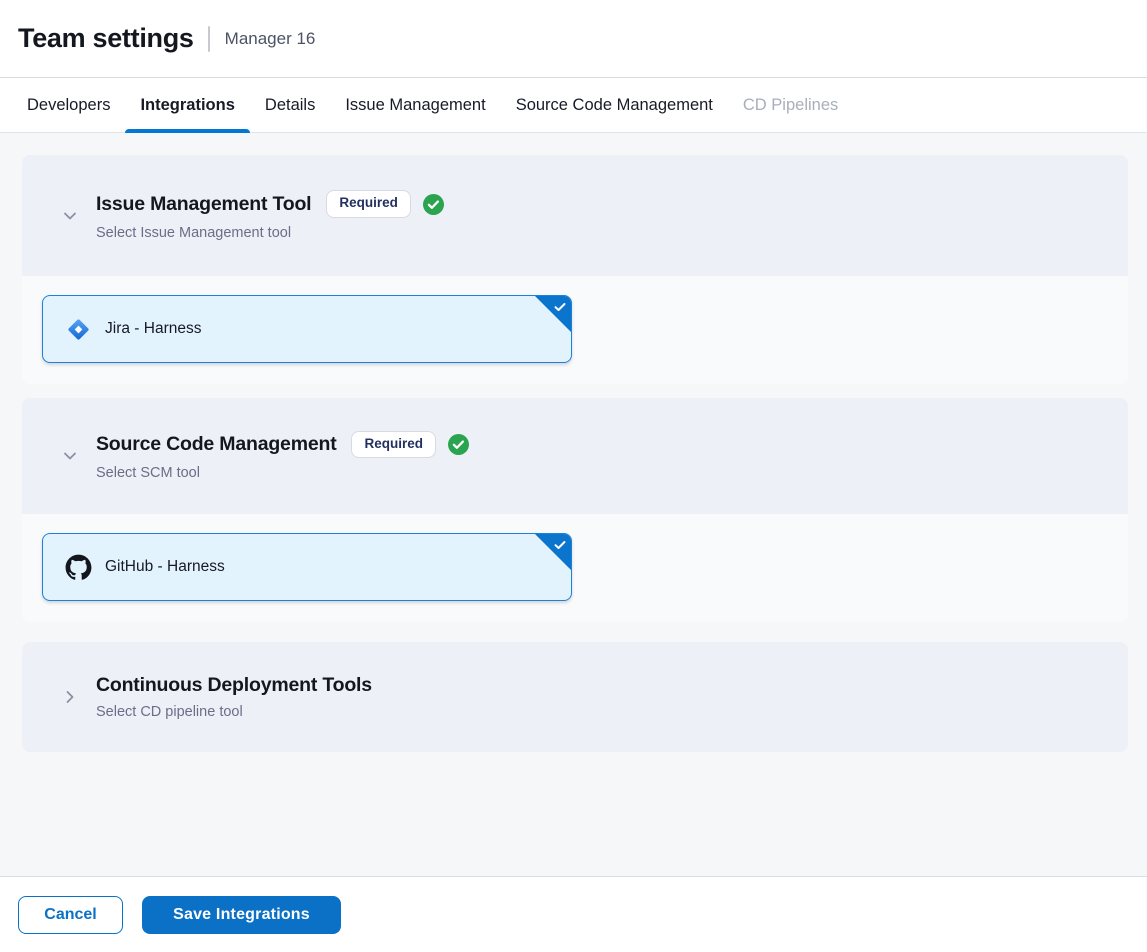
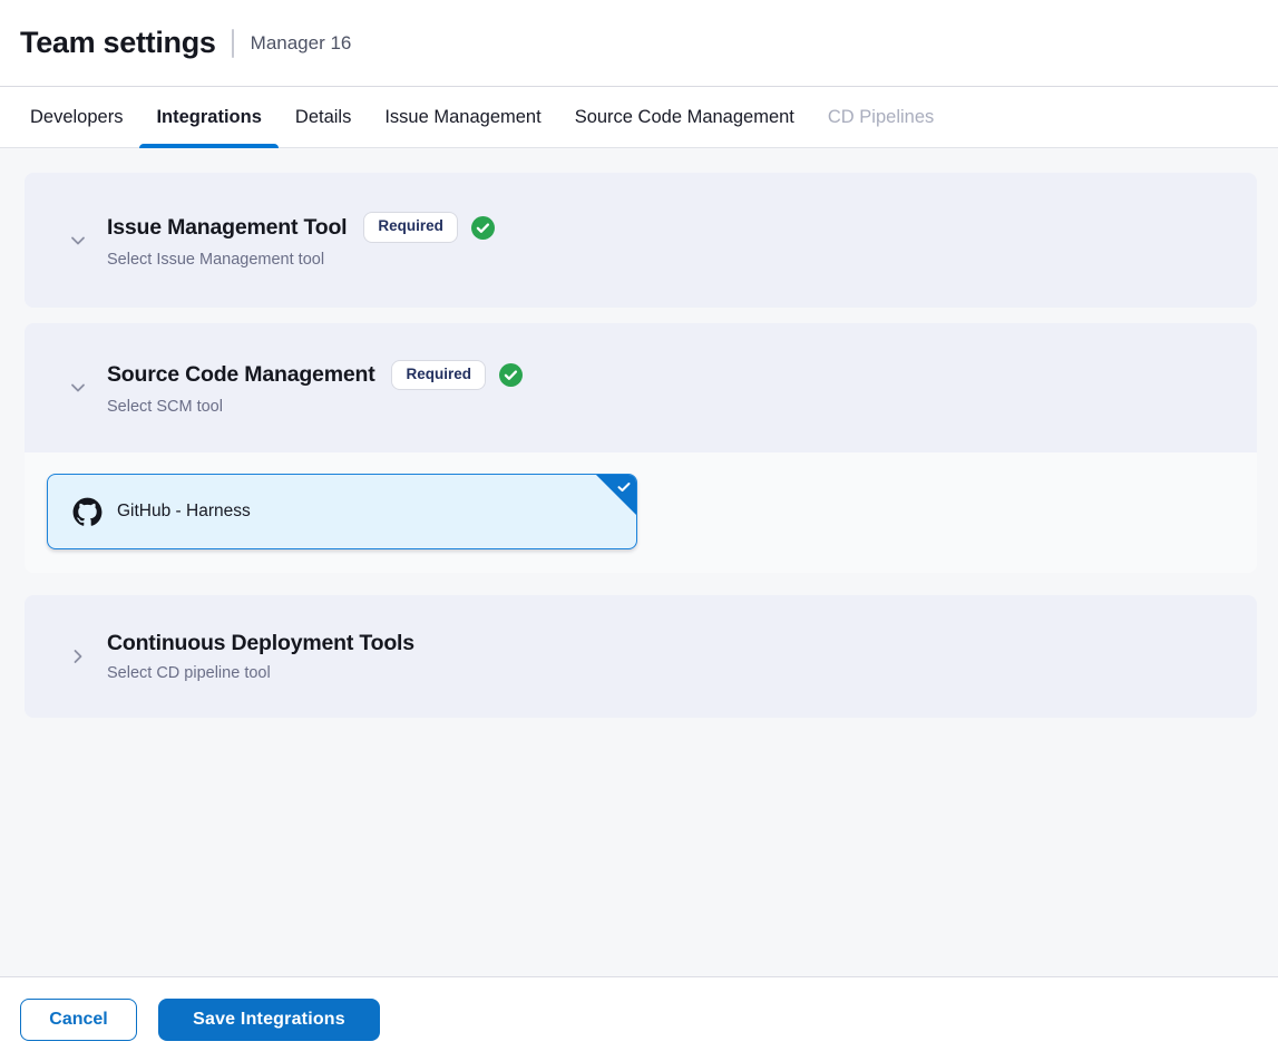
  Team settings
  Manager 16
  Developers
  Integrations
  Details
  Issue Management
  Source Code Management
  CD Pipelines
  Issue Management Tool
  Required
  Select Issue Management tool
- Jira - Harness
  Source Code Management
  Required
  Select SCM tool
  GitHub - Harness
  Continuous Deployment Tools
  Select CD pipeline tool
  Cancel
  Save Integrations
